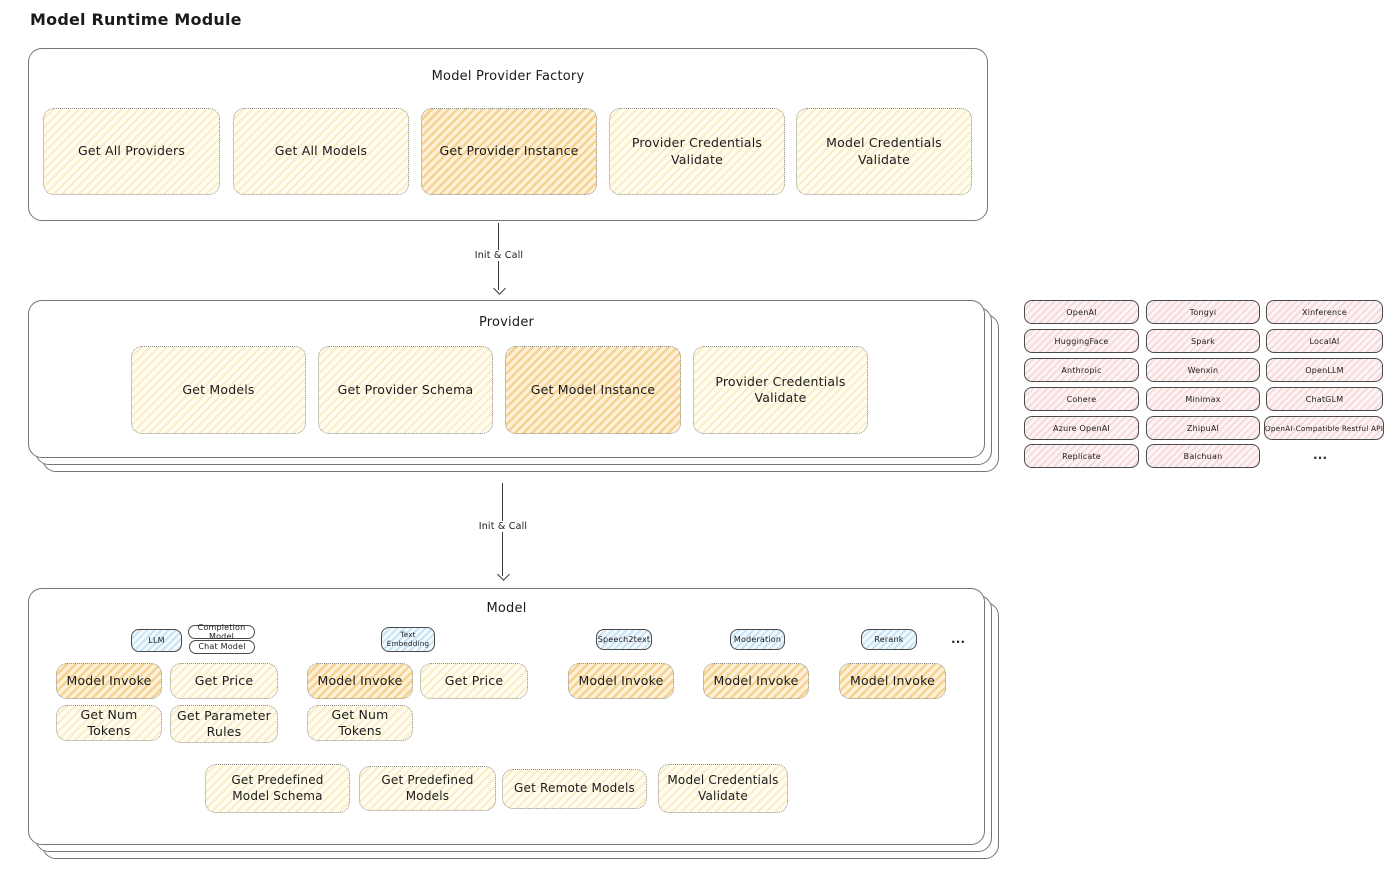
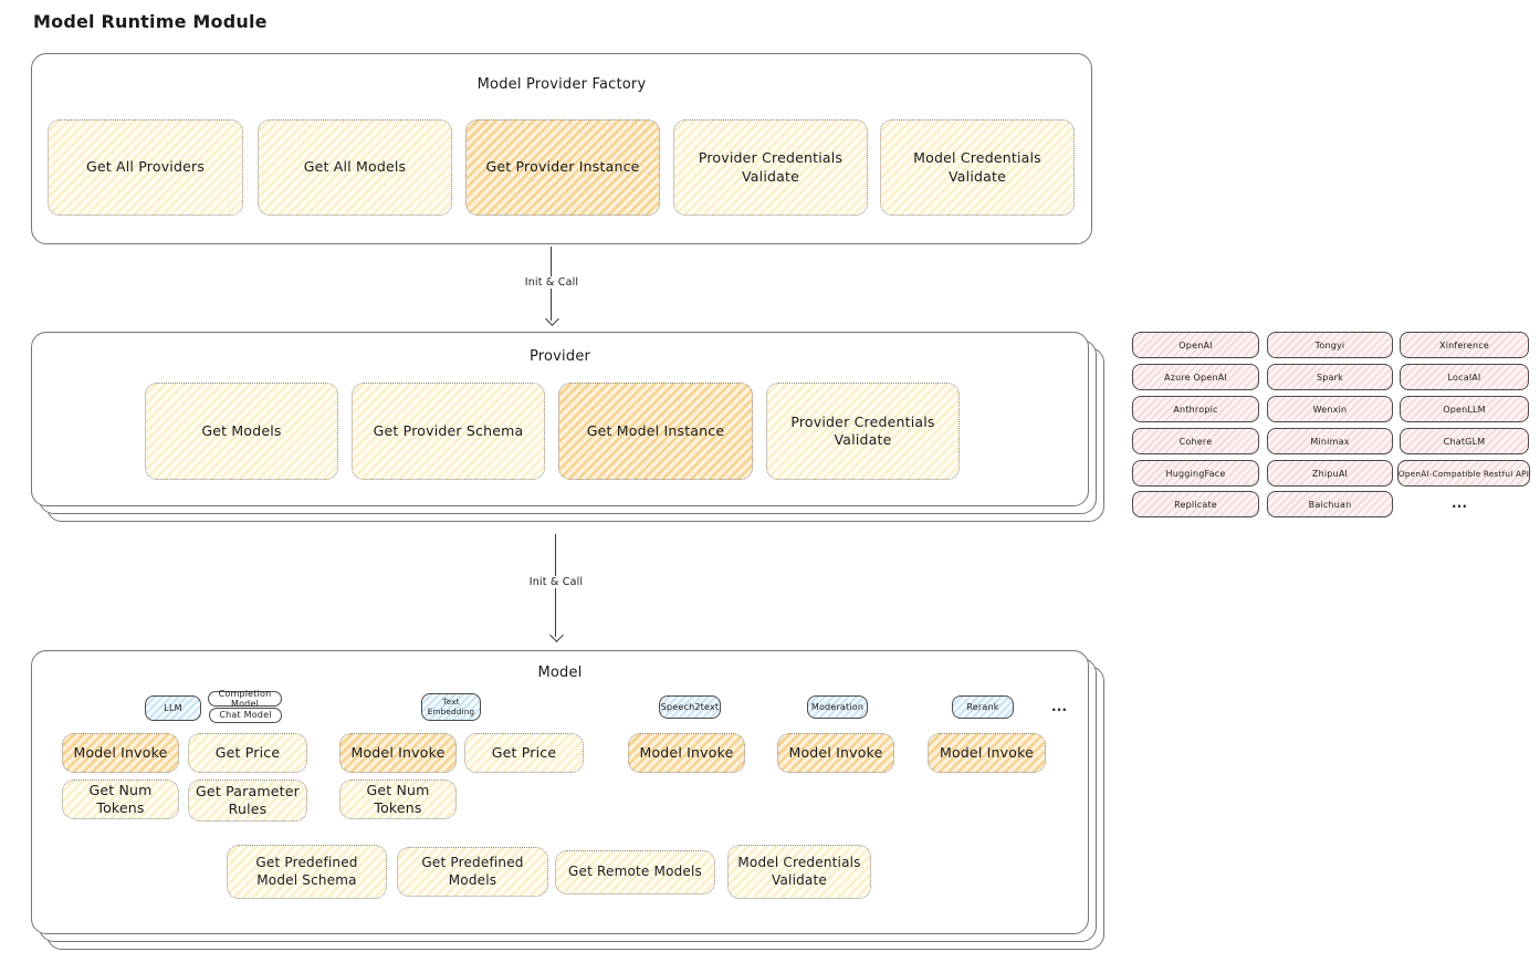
  Model Runtime Module
  Model Provider Factory
  Get All Providers
  Get All Models
  Get Provider Instance
  Provider Credentials Validate
  Model Credentials Validate
  Init & Call
  Provider
  Get Models
  Get Provider Schema
  Get Model Instance
  Provider Credentials Validate
  OpenAI
- HuggingFace
+ Azure OpenAI
  Anthropic
  Cohere
- Azure OpenAI
+ HuggingFace
  Replicate
  Tongyi
  Spark
  Wenxin
  Minimax
  ZhipuAI
  Baichuan
  Xinference
  LocalAI
  OpenLLM
  ChatGLM
  OpenAI-Compatible Restful API
  ...
  Init & Call
  Model
  LLM
  Completion Model
  Chat Model
  Text Embedding
  Speech2text
  Moderation
  Rerank
  ...
  Model Invoke
  Get Price
  Get Num Tokens
  Get Parameter Rules
  Model Invoke
  Get Price
  Get Num Tokens
  Model Invoke
  Model Invoke
  Model Invoke
  Get Predefined Model Schema
  Get Predefined Models
  Get Remote Models
  Model Credentials Validate
